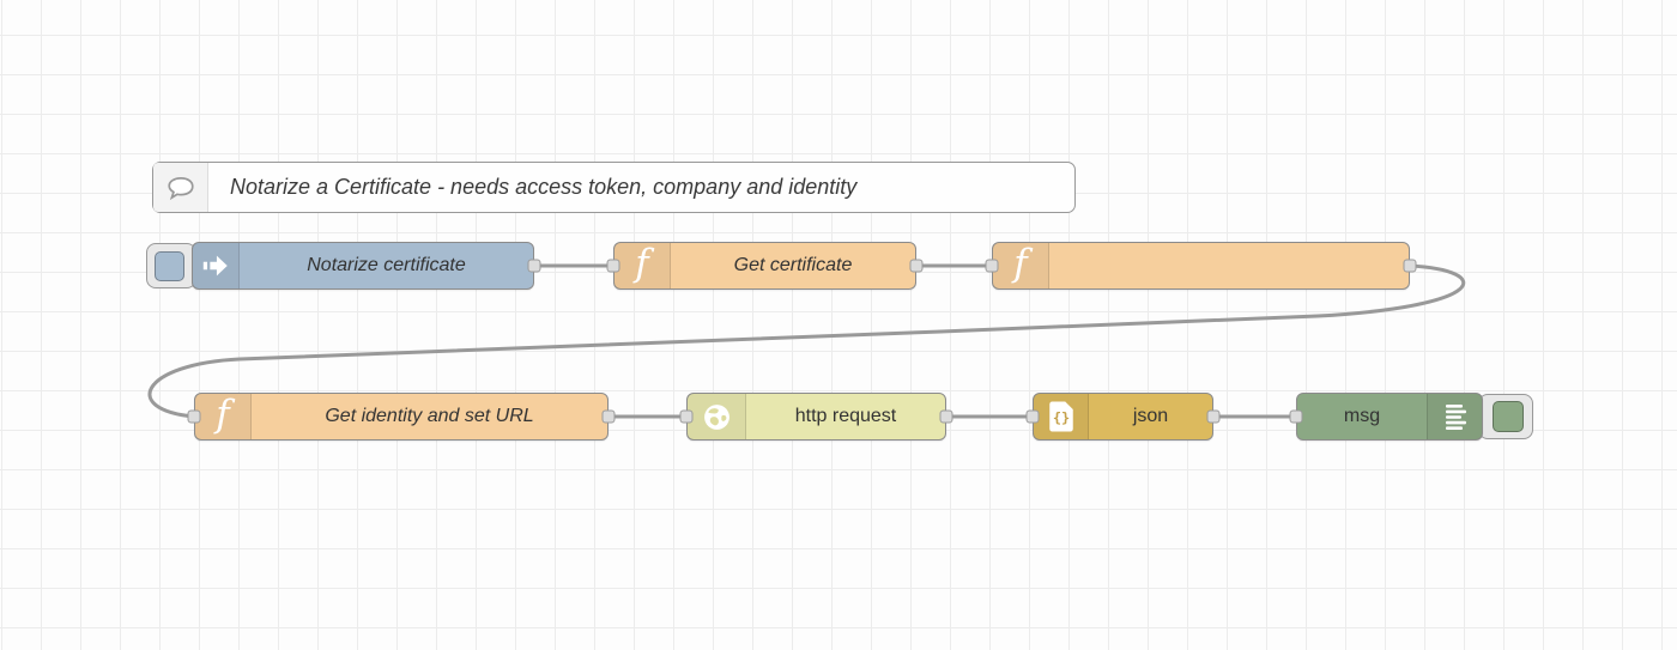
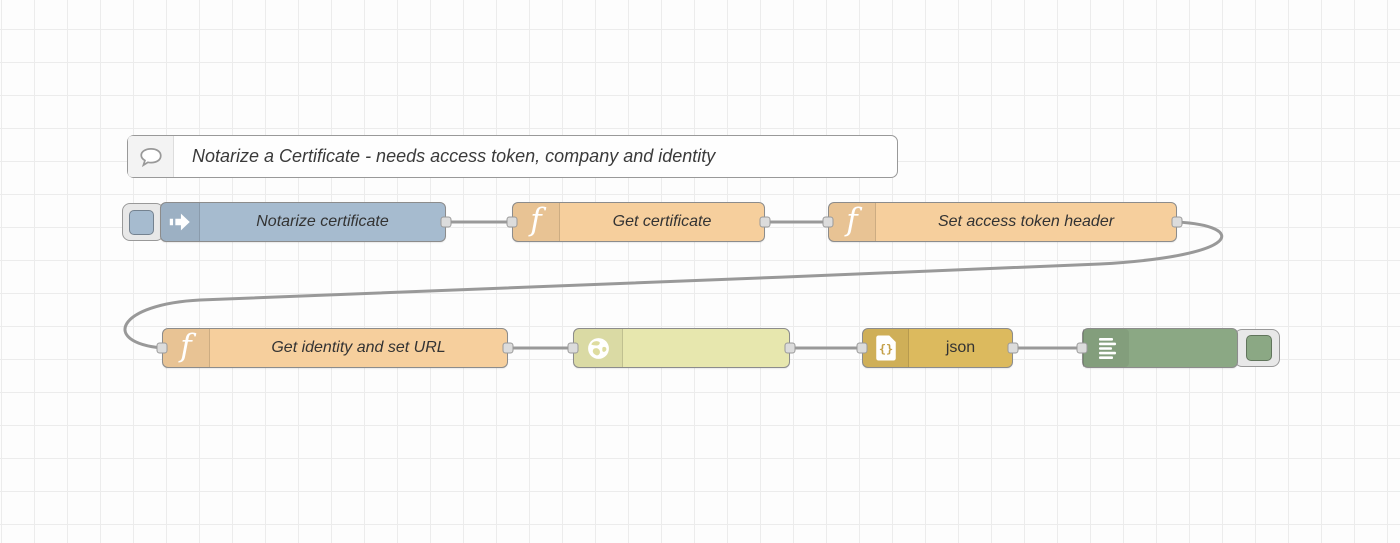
  Notarize a Certificate - needs access token, company and identity
  Notarize certificate
  f
  Get certificate
  f
+ Set access token header
  f
  Get identity and set URL
- http request
  {}
  json
- msg
